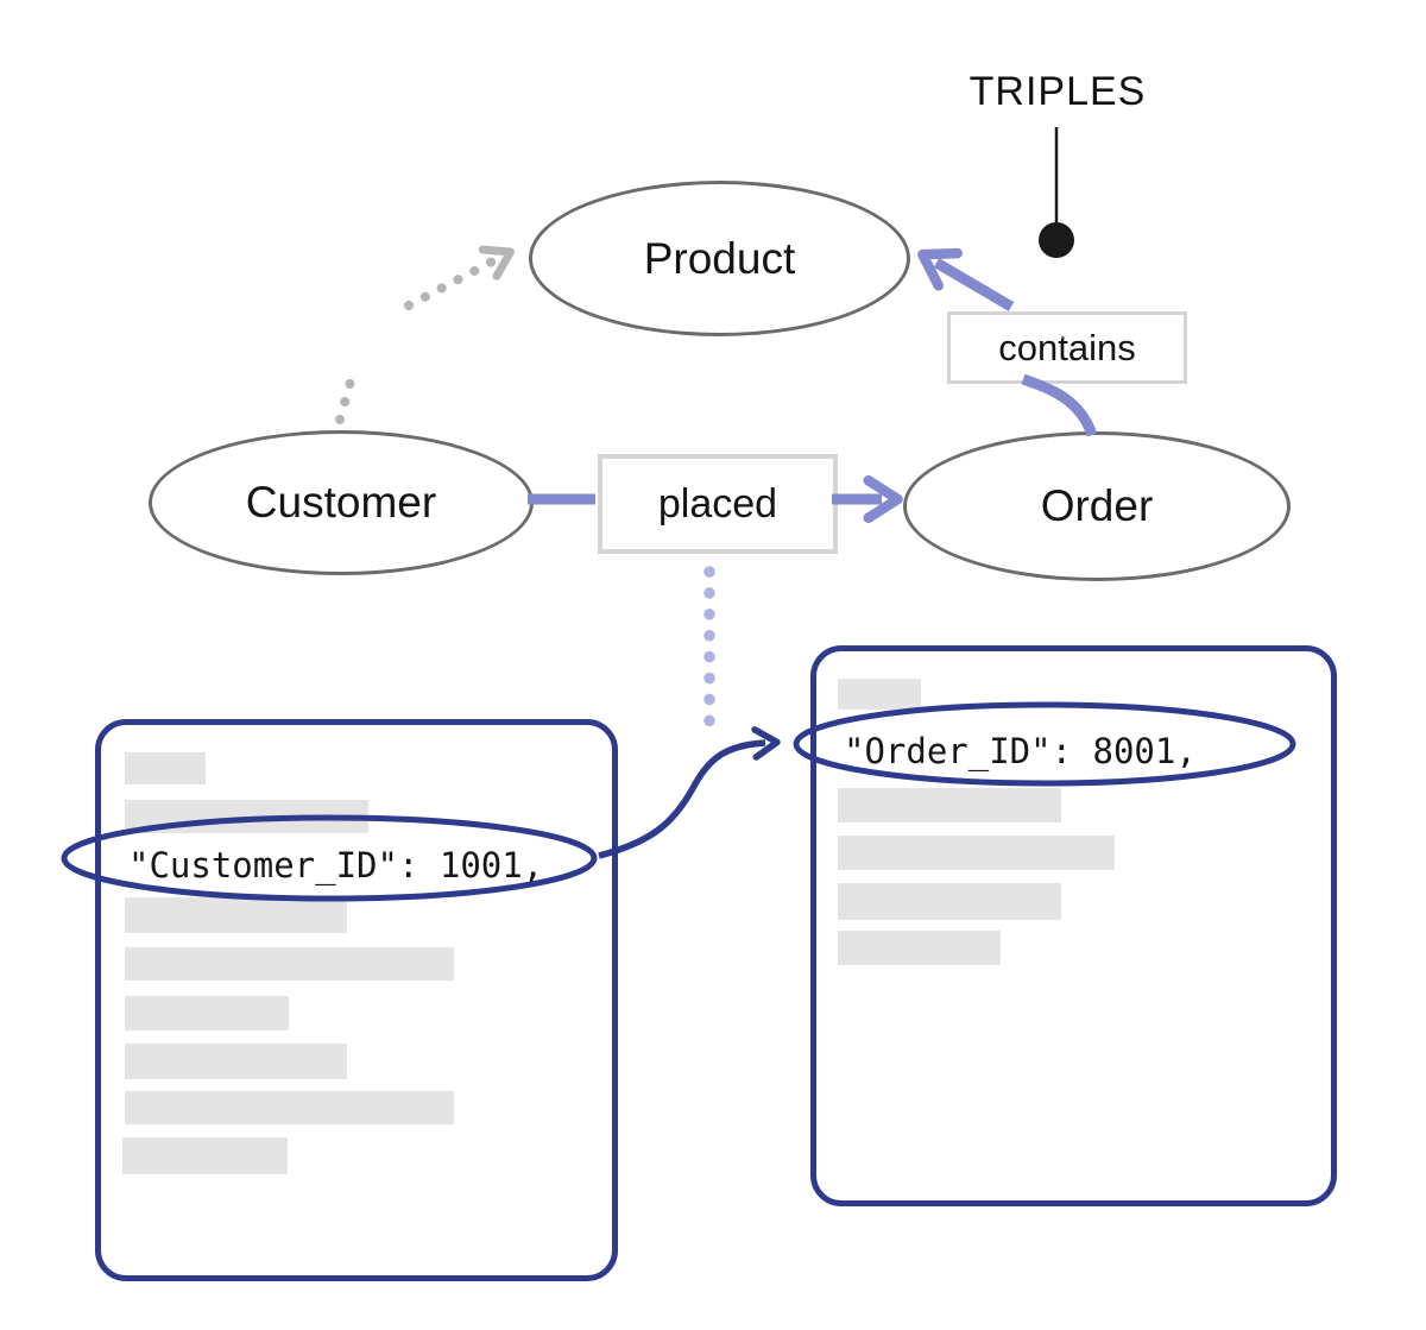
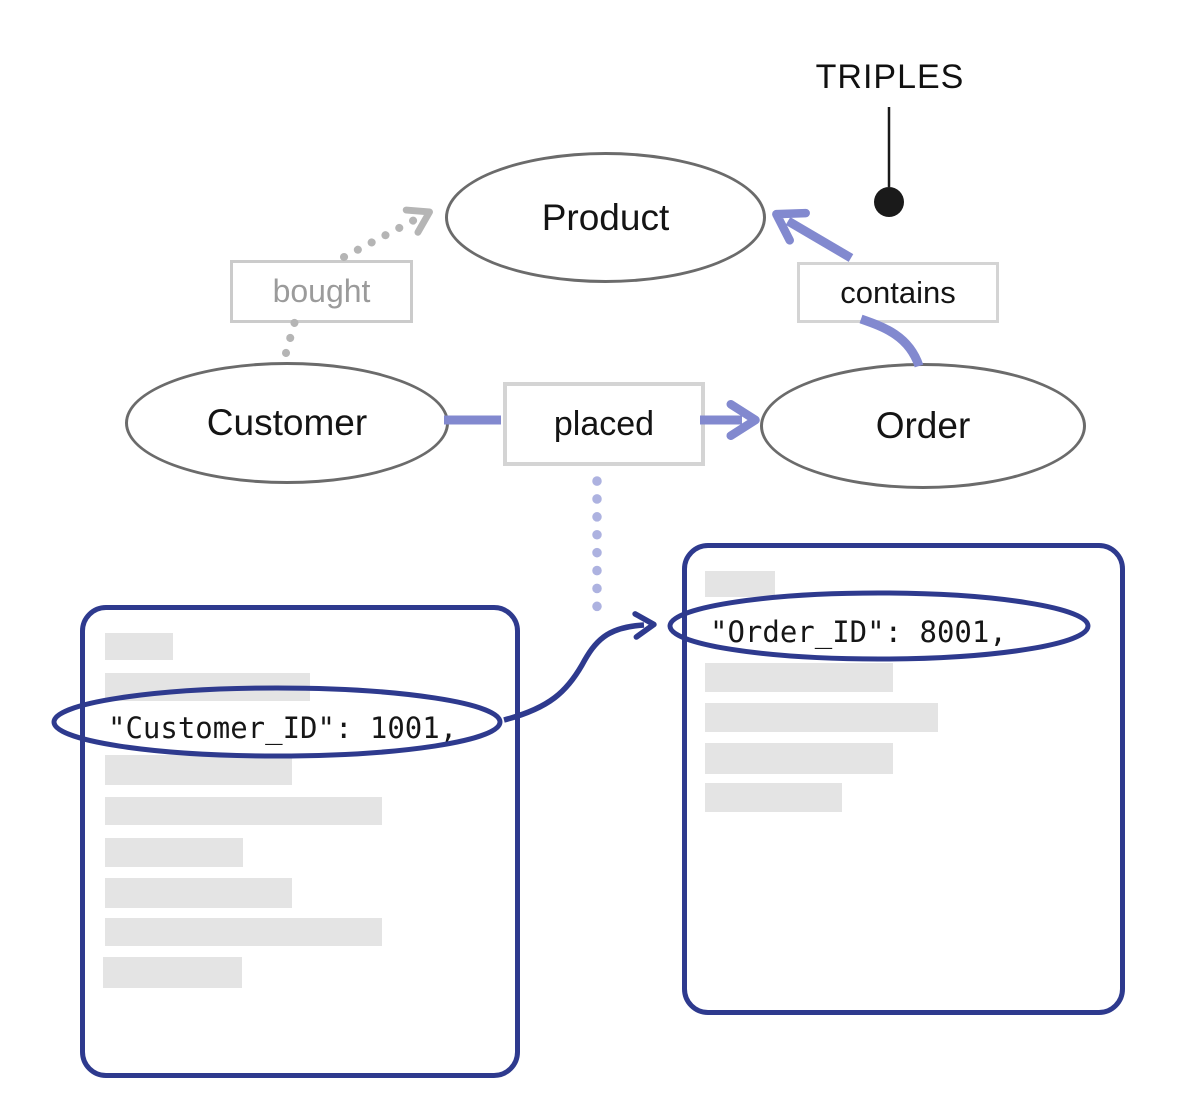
  TRIPLES
  Product
  Customer
  Order
+ bought
  placed
  contains
  "Customer_ID": 1001,
  "Order_ID": 8001,
